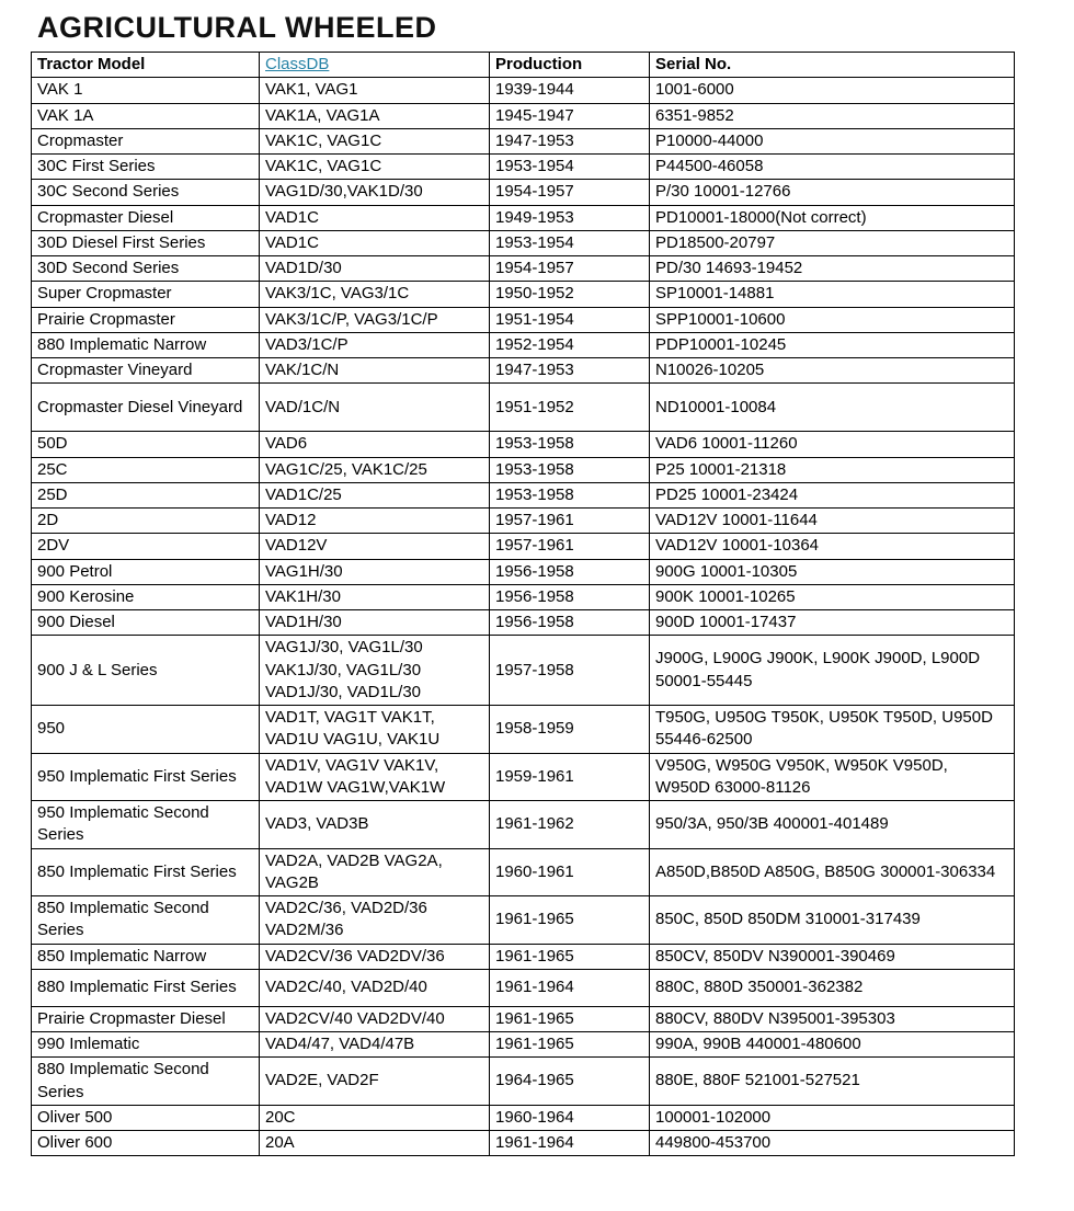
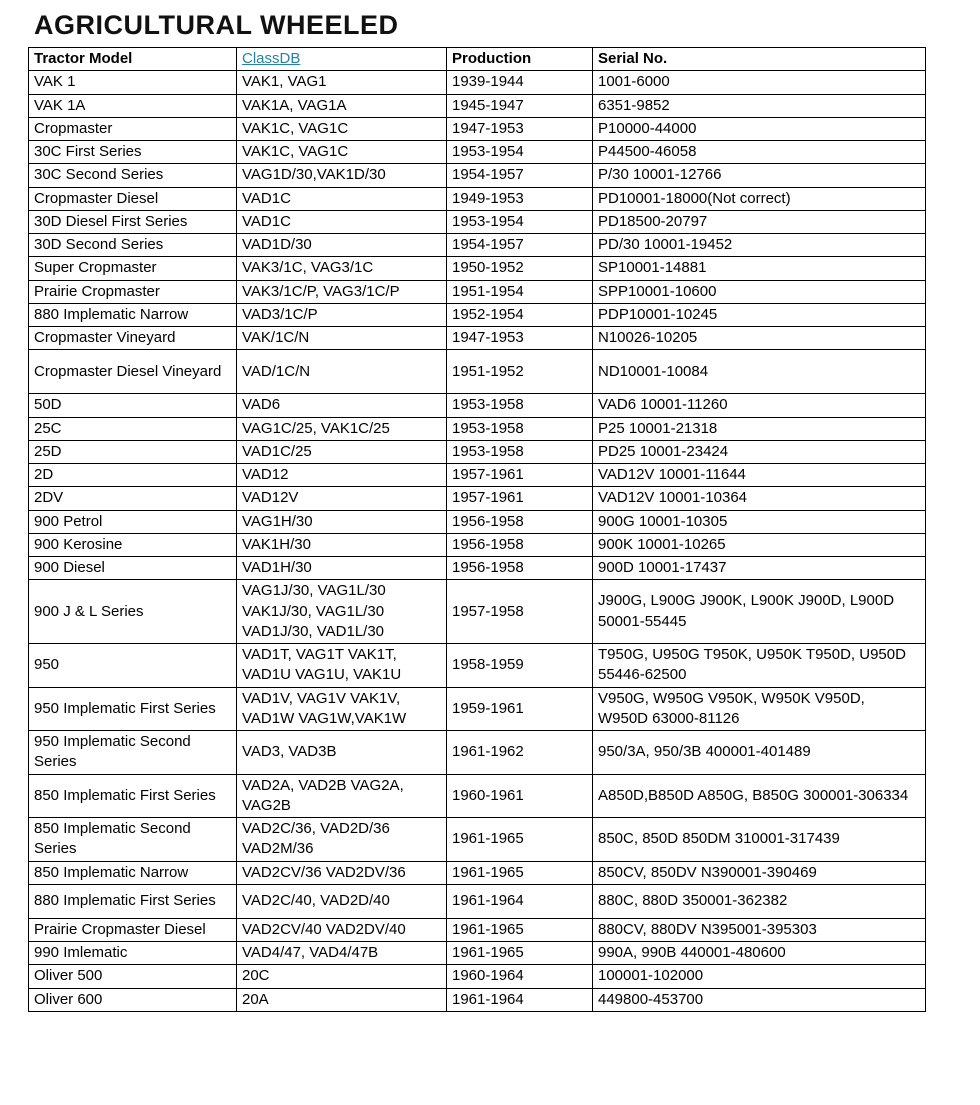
  AGRICULTURAL WHEELED
  Tractor Model	ClassDB	Production	Serial No.
  VAK 1	VAK1, VAG1	1939-1944	1001-6000
  VAK 1A	VAK1A, VAG1A	1945-1947	6351-9852
  Cropmaster	VAK1C, VAG1C	1947-1953	P10000-44000
  30C First Series	VAK1C, VAG1C	1953-1954	P44500-46058
  30C Second Series	VAG1D/30,VAK1D/30	1954-1957	P/30 10001-12766
  Cropmaster Diesel	VAD1C	1949-1953	PD10001-18000(Not correct)
  30D Diesel First Series	VAD1C	1953-1954	PD18500-20797
- 30D Second Series	VAD1D/30	1954-1957	PD/30 14693-19452
+ 30D Second Series	VAD1D/30	1954-1957	PD/30 10001-19452
  Super Cropmaster	VAK3/1C, VAG3/1C	1950-1952	SP10001-14881
  Prairie Cropmaster	VAK3/1C/P, VAG3/1C/P	1951-1954	SPP10001-10600
  880 Implematic Narrow	VAD3/1C/P	1952-1954	PDP10001-10245
  Cropmaster Vineyard	VAK/1C/N	1947-1953	N10026-10205
  Cropmaster Diesel Vineyard	VAD/1C/N	1951-1952	ND10001-10084
  50D	VAD6	1953-1958	VAD6 10001-11260
  25C	VAG1C/25, VAK1C/25	1953-1958	P25 10001-21318
  25D	VAD1C/25	1953-1958	PD25 10001-23424
  2D	VAD12	1957-1961	VAD12V 10001-11644
  2DV	VAD12V	1957-1961	VAD12V 10001-10364
  900 Petrol	VAG1H/30	1956-1958	900G 10001-10305
  900 Kerosine	VAK1H/30	1956-1958	900K 10001-10265
  900 Diesel	VAD1H/30	1956-1958	900D 10001-17437
  900 J & L Series	VAG1J/30, VAG1L/30 VAK1J/30, VAG1L/30 VAD1J/30, VAD1L/30	1957-1958	J900G, L900G J900K, L900K J900D, L900D 50001-55445
  950	VAD1T, VAG1T VAK1T, VAD1U VAG1U, VAK1U	1958-1959	T950G, U950G T950K, U950K T950D, U950D 55446-62500
  950 Implematic First Series	VAD1V, VAG1V VAK1V, VAD1W VAG1W,VAK1W	1959-1961	V950G, W950G V950K, W950K V950D, W950D 63000-81126
  950 Implematic Second Series	VAD3, VAD3B	1961-1962	950/3A, 950/3B 400001-401489
  850 Implematic First Series	VAD2A, VAD2B VAG2A, VAG2B	1960-1961	A850D,B850D A850G, B850G 300001-306334
  850 Implematic Second Series	VAD2C/36, VAD2D/36 VAD2M/36	1961-1965	850C, 850D 850DM 310001-317439
  850 Implematic Narrow	VAD2CV/36 VAD2DV/36	1961-1965	850CV, 850DV N390001-390469
  880 Implematic First Series	VAD2C/40, VAD2D/40	1961-1964	880C, 880D 350001-362382
  Prairie Cropmaster Diesel	VAD2CV/40 VAD2DV/40	1961-1965	880CV, 880DV N395001-395303
  990 Imlematic	VAD4/47, VAD4/47B	1961-1965	990A, 990B 440001-480600
- 880 Implematic Second Series	VAD2E, VAD2F	1964-1965	880E, 880F 521001-527521
  Oliver 500	20C	1960-1964	100001-102000
  Oliver 600	20A	1961-1964	449800-453700
